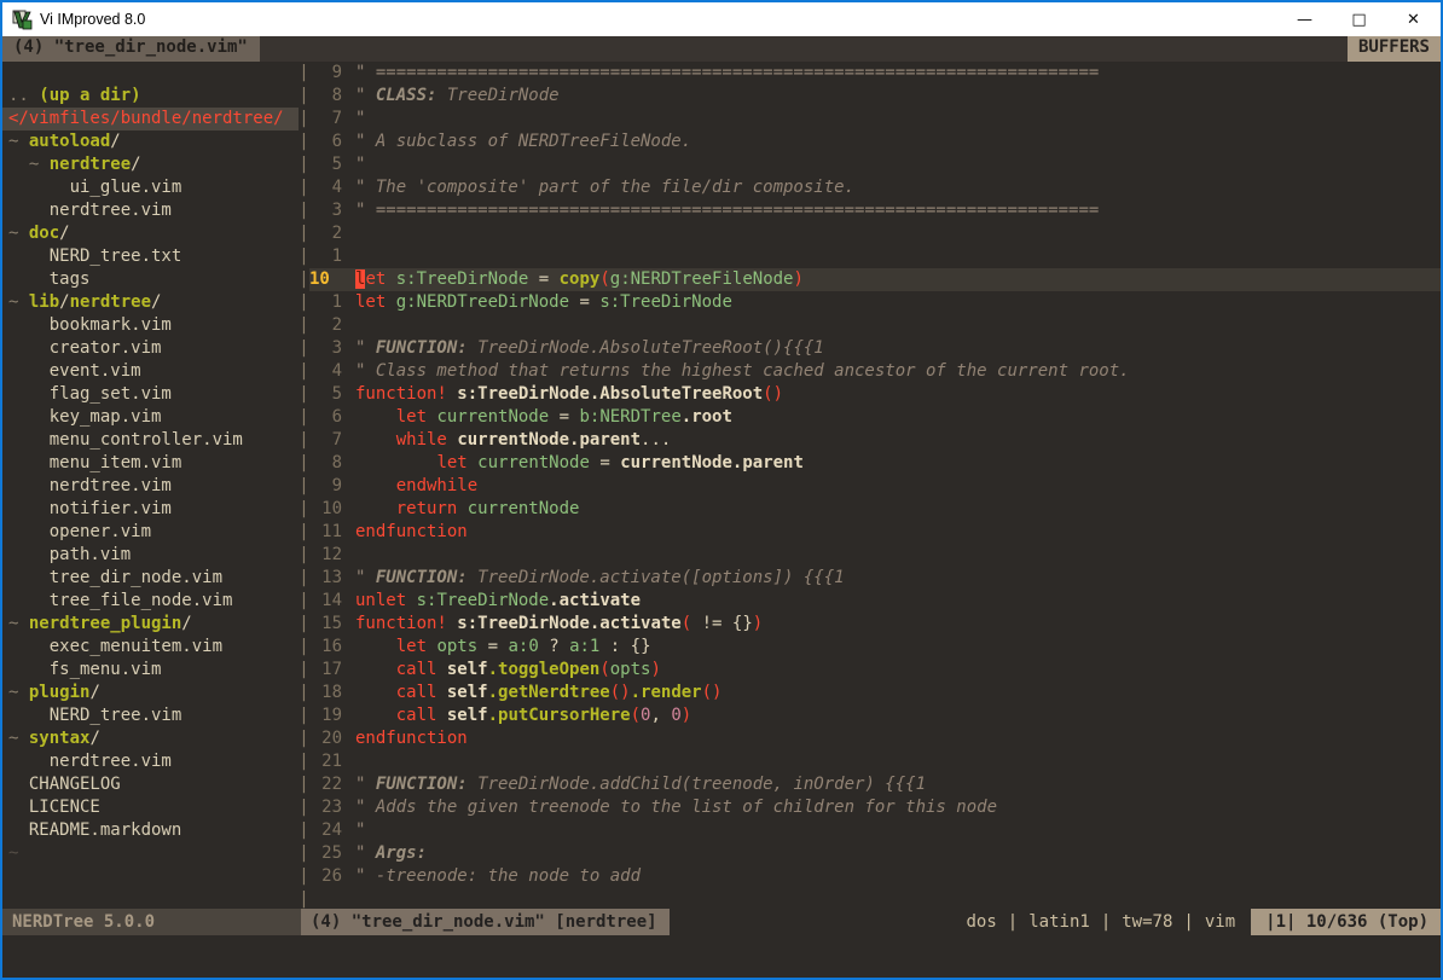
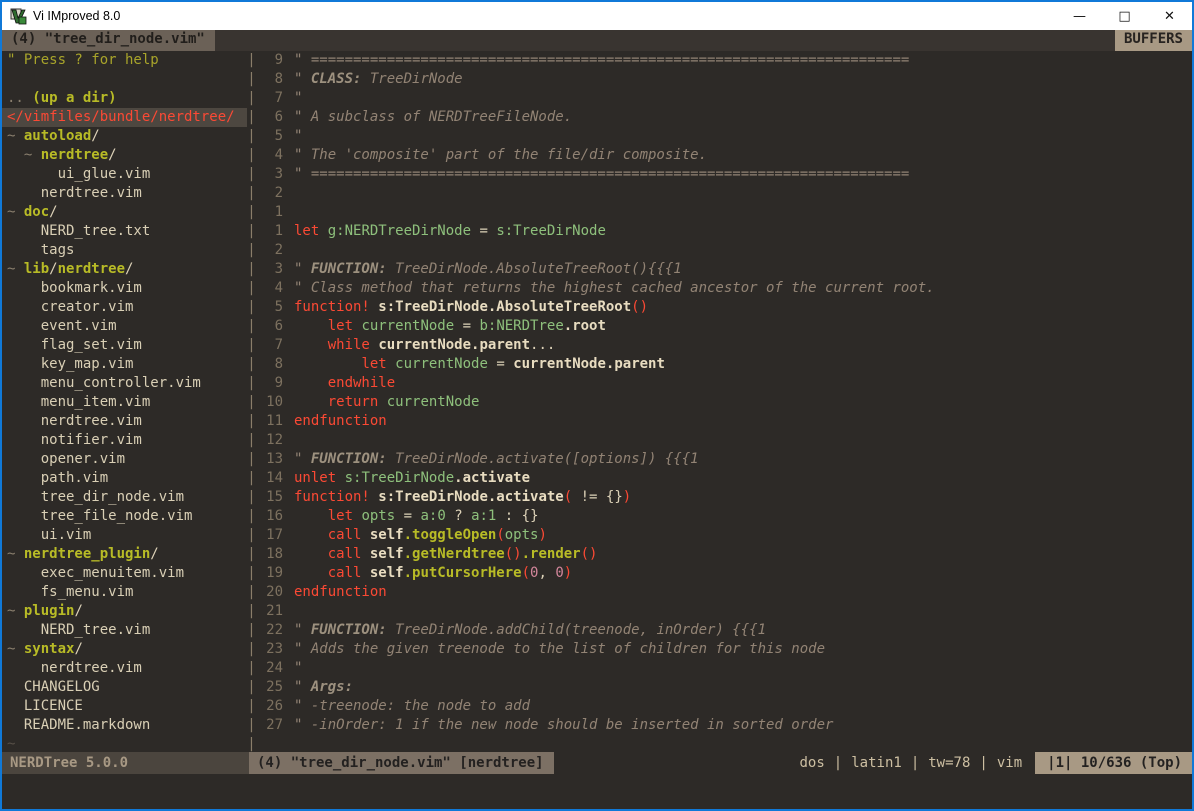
  Vi IMproved 8.0
  —
  □
  ✕
  (4) "tree_dir_node.vim"
  BUFFERS
+ " Press ? for help
  .. (up a dir)
  </vimfiles/bundle/nerdtree/
  ~ autoload/
  ~ nerdtree/
  ui_glue.vim
  nerdtree.vim
  ~ doc/
  NERD_tree.txt
  tags
  ~ lib/nerdtree/
  bookmark.vim
  creator.vim
  event.vim
  flag_set.vim
  key_map.vim
  menu_controller.vim
  menu_item.vim
  nerdtree.vim
  notifier.vim
  opener.vim
  path.vim
  tree_dir_node.vim
  tree_file_node.vim
+ ui.vim
  ~ nerdtree_plugin/
  exec_menuitem.vim
  fs_menu.vim
  ~ plugin/
  NERD_tree.vim
  ~ syntax/
  nerdtree.vim
  CHANGELOG
  LICENCE
  README.markdown
  ~
  |
  |
  |
  |
  |
  |
  |
  |
  |
  |
  |
  |
  |
  |
  |
  |
  |
  |
  |
  |
  |
  |
  |
  |
  |
  |
  |
  |
  |
  |
  |
  |
  |
  |
  |
  |
  |
  9 " =======================================================================
  8 " CLASS: TreeDirNode
  7 "
  6 " A subclass of NERDTreeFileNode.
  5 "
  4 " The 'composite' part of the file/dir composite.
  3 " =======================================================================
  2
  1
- 10 let s:TreeDirNode = copy(g:NERDTreeFileNode)
  1 let g:NERDTreeDirNode = s:TreeDirNode
  2
  3 " FUNCTION: TreeDirNode.AbsoluteTreeRoot(){{{1
  4 " Class method that returns the highest cached ancestor of the current root.
  5 function! s:TreeDirNode.AbsoluteTreeRoot()
  6 let currentNode = b:NERDTree.root
  7 while currentNode.parent...
  8 let currentNode = currentNode.parent
  9 endwhile
  10 return currentNode
  11 endfunction
  12
  13 " FUNCTION: TreeDirNode.activate([options]) {{{1
  14 unlet s:TreeDirNode.activate
  15 function! s:TreeDirNode.activate( != {})
  16 let opts = a:0 ? a:1 : {}
  17 call self.toggleOpen(opts)
  18 call self.getNerdtree().render()
  19 call self.putCursorHere(0, 0)
  20 endfunction
  21
  22 " FUNCTION: TreeDirNode.addChild(treenode, inOrder) {{{1
  23 " Adds the given treenode to the list of children for this node
  24 "
  25 " Args:
  26 " -treenode: the node to add
+ 27 " -inOrder: 1 if the new node should be inserted in sorted order
  NERDTree 5.0.0
  (4) "tree_dir_node.vim" [nerdtree]
  dos
  |
  latin1
  |
  tw=78
  |
  vim
  |1| 10/636 (Top)
